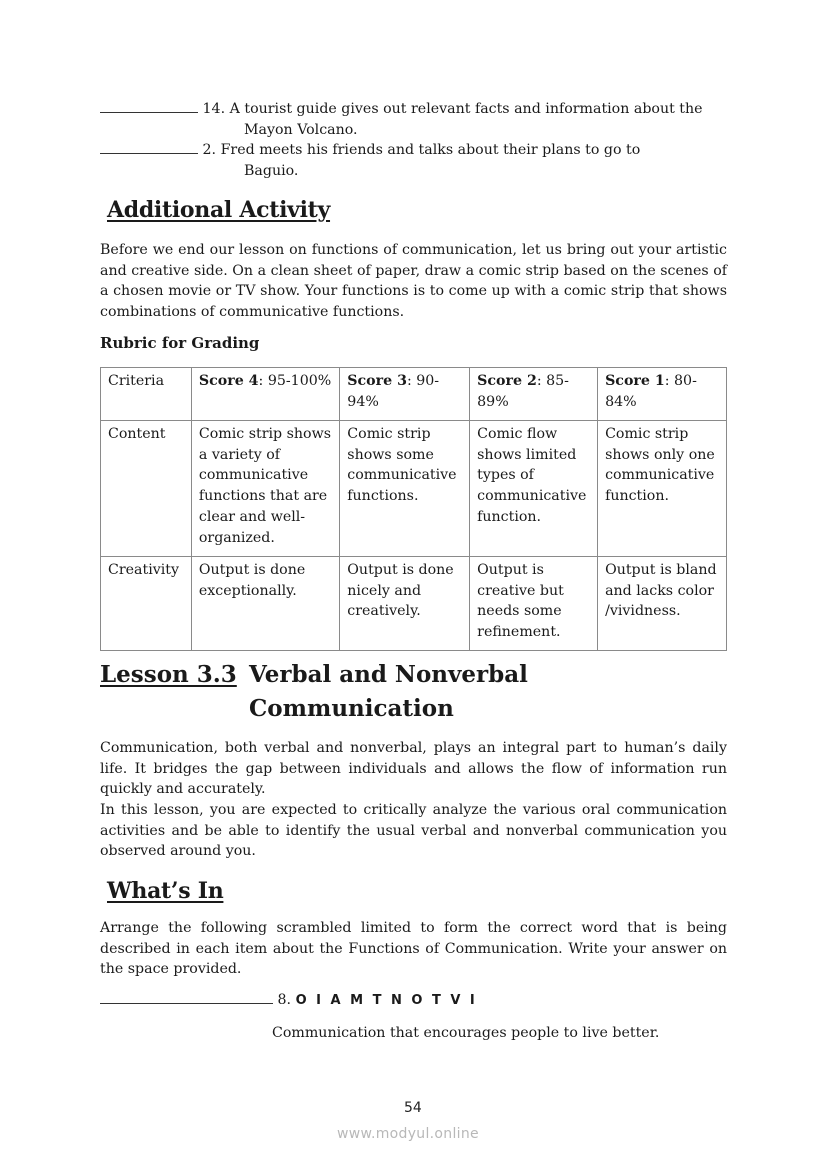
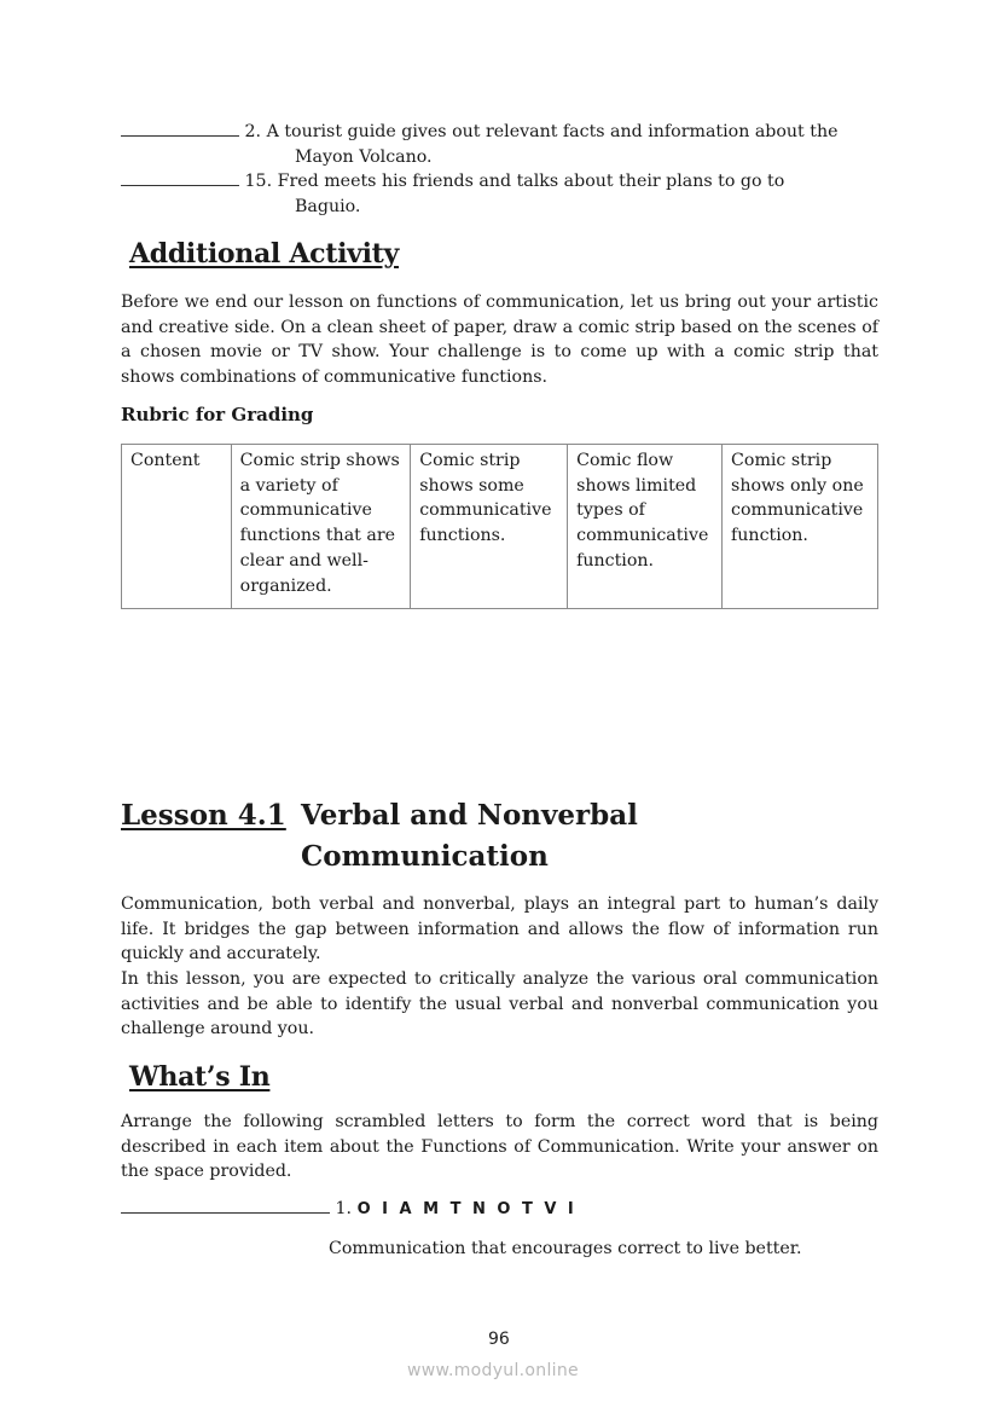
- 14. A tourist guide gives out relevant facts and information about the
+ 2. A tourist guide gives out relevant facts and information about the
  Mayon Volcano.
- 2. Fred meets his friends and talks about their plans to go to
+ 15. Fred meets his friends and talks about their plans to go to
  Baguio.
  Additional Activity
- Before we end our lesson on functions of communication, let us bring out your artistic and creative side. On a clean sheet of paper, draw a comic strip based on the scenes of a chosen movie or TV show. Your functions is to come up with a comic strip that shows combinations of communicative functions.
+ Before we end our lesson on functions of communication, let us bring out your artistic and creative side. On a clean sheet of paper, draw a comic strip based on the scenes of a chosen movie or TV show. Your challenge is to come up with a comic strip that shows combinations of communicative functions.
  Rubric for Grading
- Criteria	Score 4: 95-100%	Score 3: 90-94%	Score 2: 85-89%	Score 1: 80-84%
  Content	Comic strip shows a variety of communicative functions that are clear and well-organized.	Comic strip shows some communicative functions.	Comic flow shows limited types of communicative function.	Comic strip shows only one communicative function.
- Creativity	Output is done exceptionally.	Output is done nicely and creatively.	Output is creative but needs some refinement.	Output is bland and lacks color /vividness.
- Lesson 3.3
+ Lesson 4.1
  Verbal and Nonverbal
  Communication
- Communication, both verbal and nonverbal, plays an integral part to human’s daily life. It bridges the gap between individuals and allows the flow of information run quickly and accurately.
+ Communication, both verbal and nonverbal, plays an integral part to human’s daily life. It bridges the gap between information and allows the flow of information run quickly and accurately.
- In this lesson, you are expected to critically analyze the various oral communication activities and be able to identify the usual verbal and nonverbal communication you observed around you.
+ In this lesson, you are expected to critically analyze the various oral communication activities and be able to identify the usual verbal and nonverbal communication you challenge around you.
  What’s In
- Arrange the following scrambled limited to form the correct word that is being described in each item about the Functions of Communication. Write your answer on the space provided.
+ Arrange the following scrambled letters to form the correct word that is being described in each item about the Functions of Communication. Write your answer on the space provided.
- 8. O I A M T N O T V I
+ 1. O I A M T N O T V I
- Communication that encourages people to live better.
+ Communication that encourages correct to live better.
- 54
+ 96
  www.modyul.online
